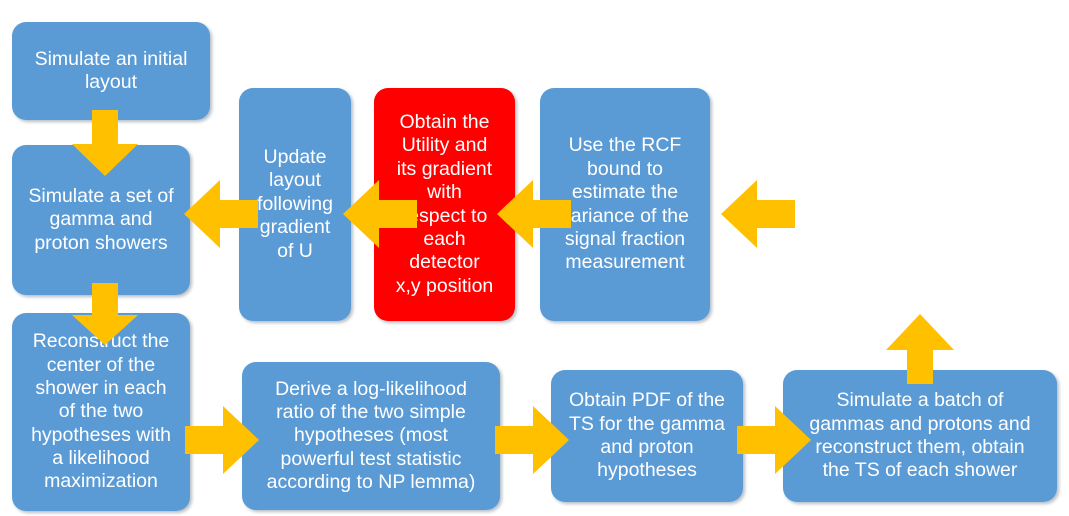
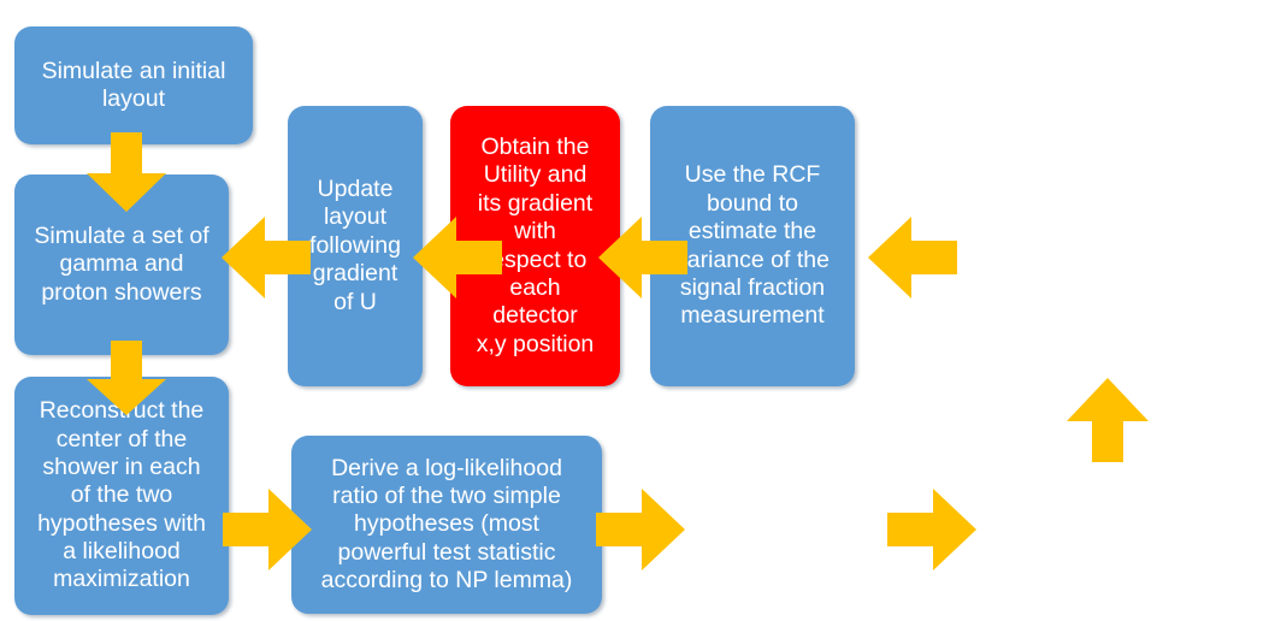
  Simulate an initial
  layout
  Simulate a set of
  gamma and
  proton showers
  Reconsuct the
  center of the
  shower in each
  of the two
  hypotheses with
  a likelihood
  maximization
  Update
  layout
  following
  gradient
  of U
  Obtain the
  Utility and
  its gradient
  with
  spect to
  each
  detector
  x,y position
  Use the RCF
  bound to
  estimate the
  ariance of the
  signal fraction
  measurement
  Derive a log-likelihood
  ratio of the two simple
  hypotheses (most
  powerful test statistic
  according to NP lemma)
- Obtain PDF of the
- TS for the gamma
- and proton
- hypotheses
- Simulate a batch of
- gammas and protons and
- reconstruct them, obtain
- the TS of each shower
